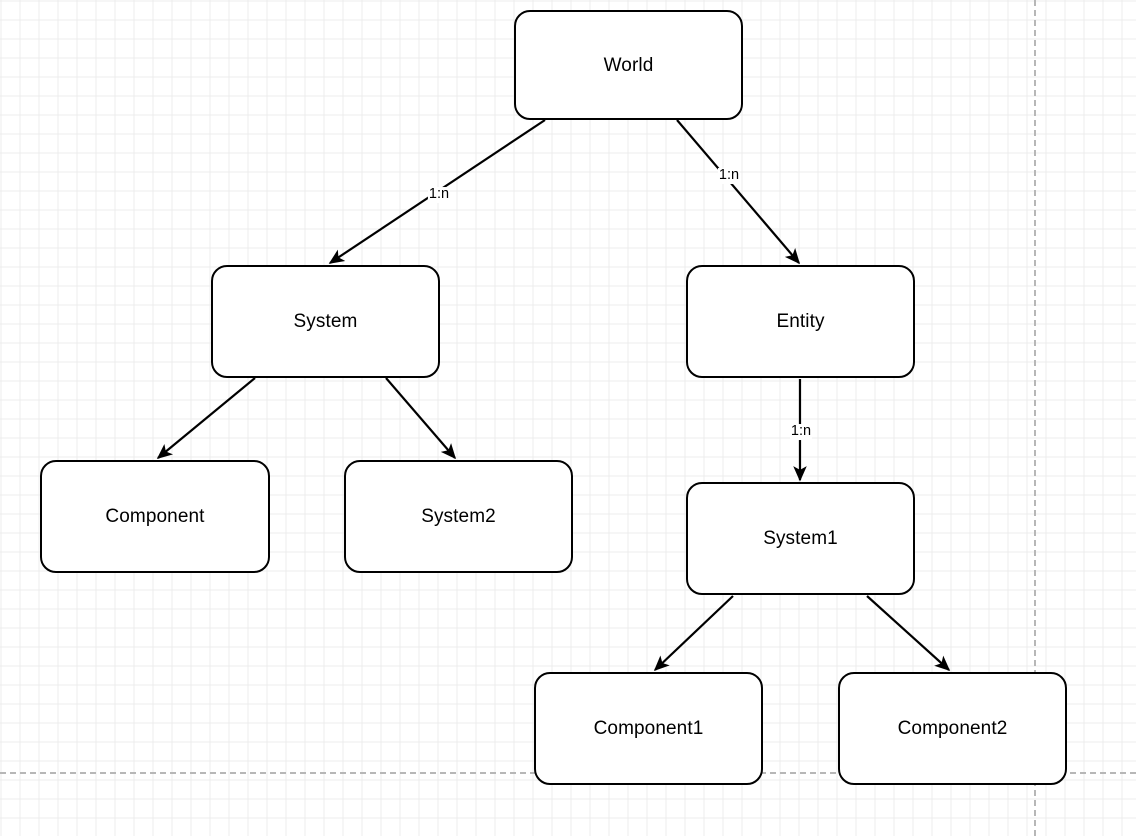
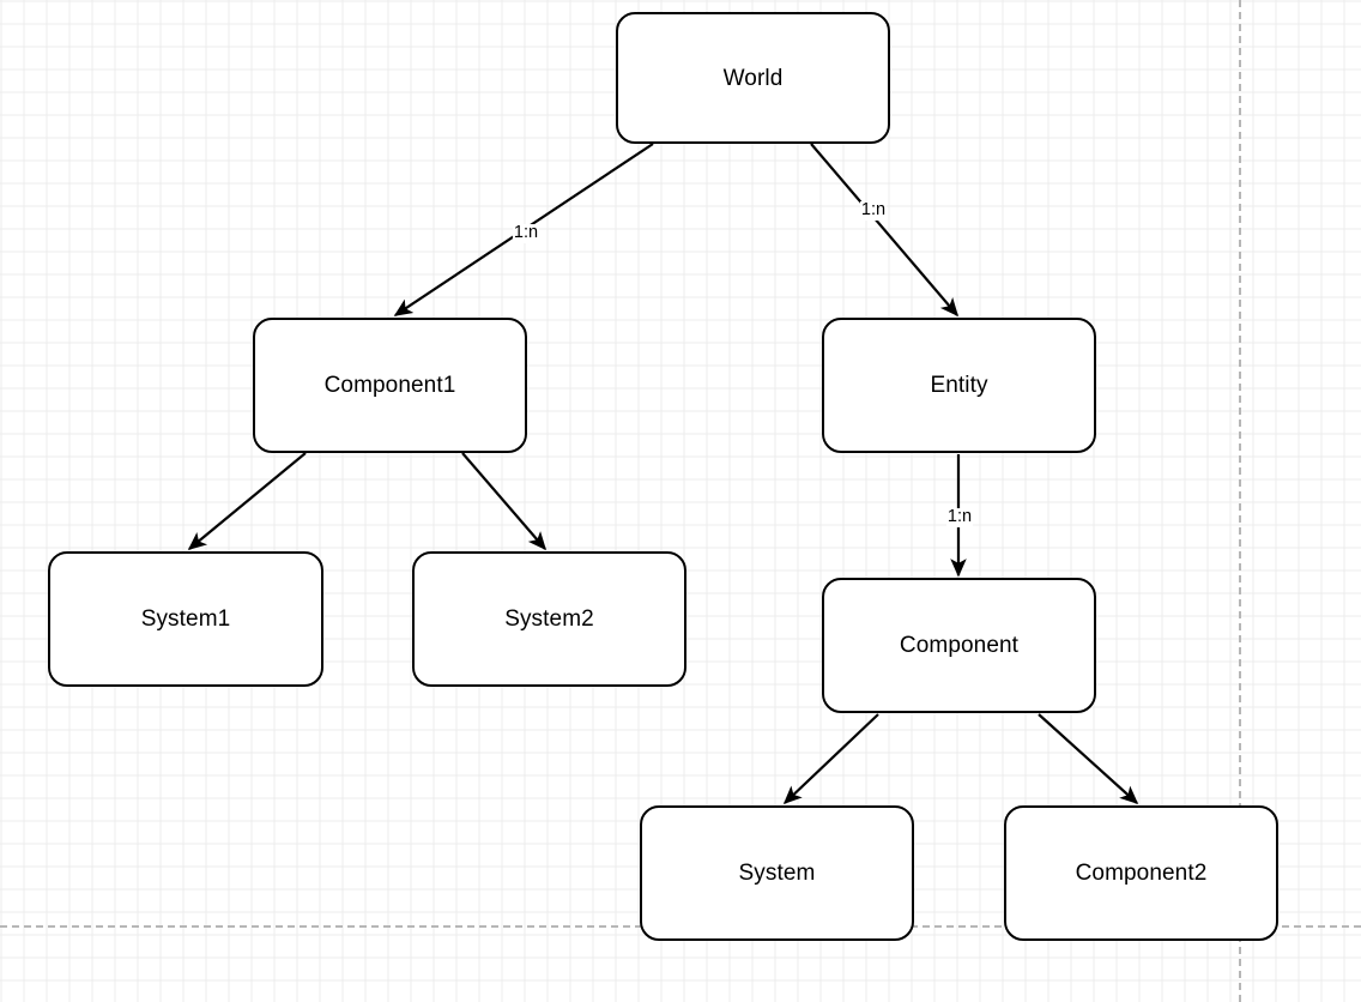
  World
- System
+ Component1
  Entity
- Component
+ System1
  System2
- System1
+ Component
- Component1
+ System
  Component2
  1:n
  1:n
  1:n
